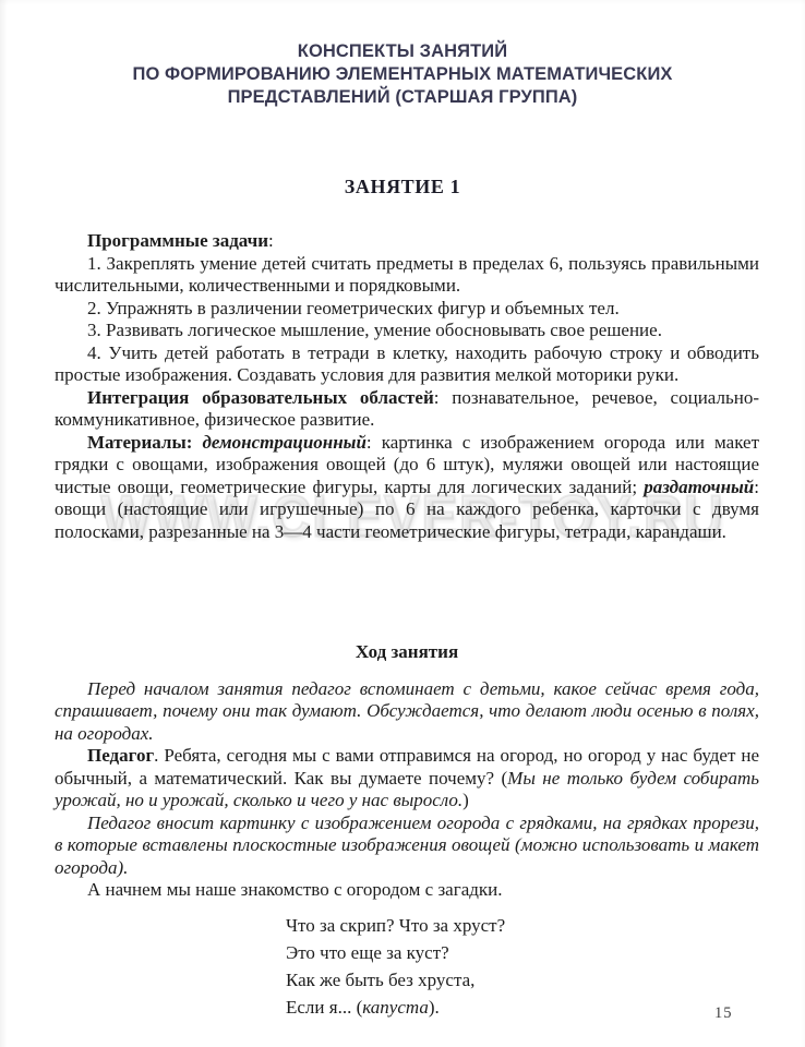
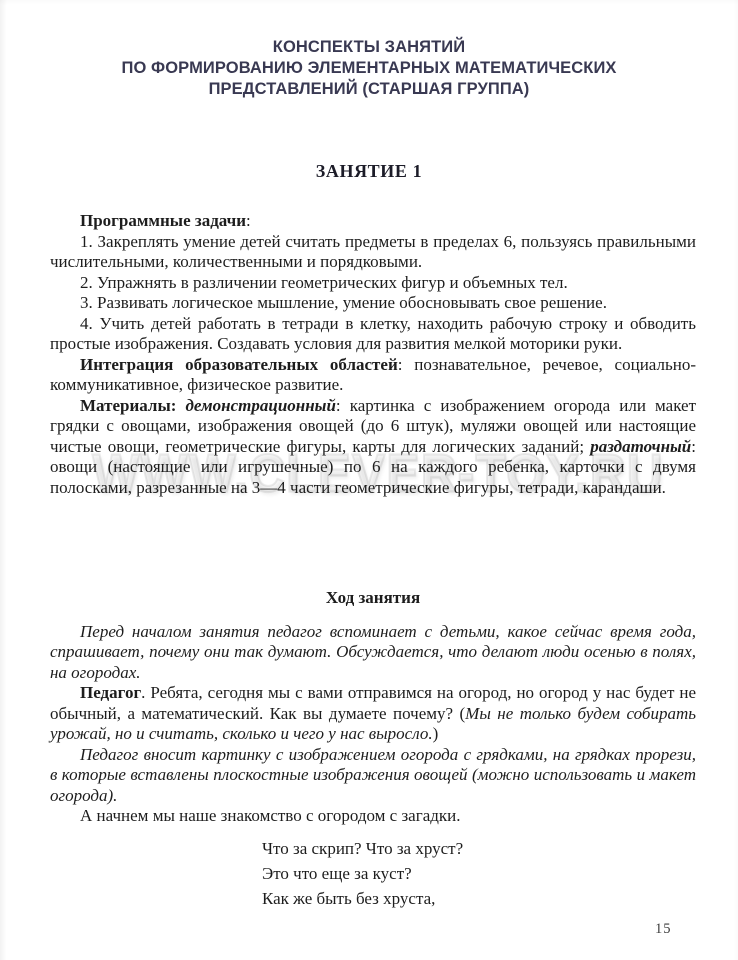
  КОНСПЕКТЫ ЗАНЯТИЙ
  ПО ФОРМИРОВАНИЮ ЭЛЕМЕНТАРНЫХ МАТЕМАТИЧЕСКИХ
  ПРЕДСТАВЛЕНИЙ (СТАРШАЯ ГРУППА)
  ЗАНЯТИЕ 1
  WWW.CLEVER-TOY.RU
  Программные задачи:
  1. Закреплять умение детей считать предметы в пределах 6, пользуясь правильными числительными, количественными и порядковыми.
  2. Упражнять в различении геометрических фигур и объемных тел.
  3. Развивать логическое мышление, умение обосновывать свое решение.
  4. Учить детей работать в тетради в клетку, находить рабочую строку и обводить простые изображения. Создавать условия для развития мелкой моторики руки.
  Интеграция образовательных областей: познавательное, речевое, социально-коммуникативное, физическое развитие.
  Материалы: демонстрационный: картинка с изображением огорода или макет грядки с овощами, изображения овощей (до 6 штук), муляжи овощей или настоящие чистые овощи, геометрические фигуры, карты для логических заданий; раздаточный: овощи (настоящие или игрушечные) по 6 на каждого ребенка, карточки с двумя полосками, разрезанные на 3—4 части геометрические фигуры, тетради, карандаши.
  Ход занятия
  Перед началом занятия педагог вспоминает с детьми, какое сейчас время года, спрашивает, почему они так думают. Обсуждается, что делают люди осенью в полях, на огородах.
- Педагог. Ребята, сегодня мы с вами отправимся на огород, но огород у нас будет не обычный, а математический. Как вы думаете почему? (Мы не только будем собирать урожай, но и урожай, сколько и чего у нас выросло.)
+ Педагог. Ребята, сегодня мы с вами отправимся на огород, но огород у нас будет не обычный, а математический. Как вы думаете почему? (Мы не только будем собирать урожай, но и считать, сколько и чего у нас выросло.)
  Педагог вносит картинку с изображением огорода с грядками, на грядках прорези, в которые вставлены плоскостные изображения овощей (можно использовать и макет огорода).
  А начнем мы наше знакомство с огородом с загадки.
  Что за скрип? Что за хруст?
  Это что еще за куст?
  Как же быть без хруста,
- Если я... (капуста).
  15
